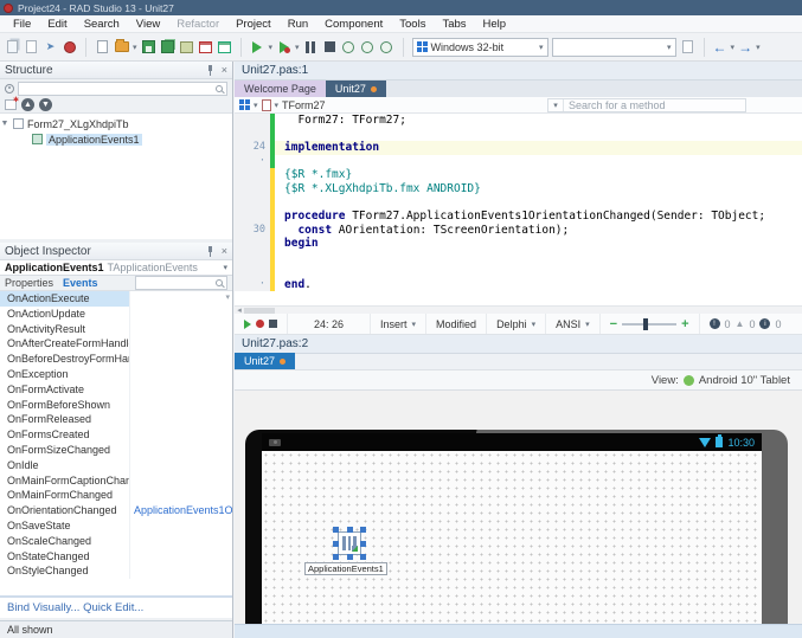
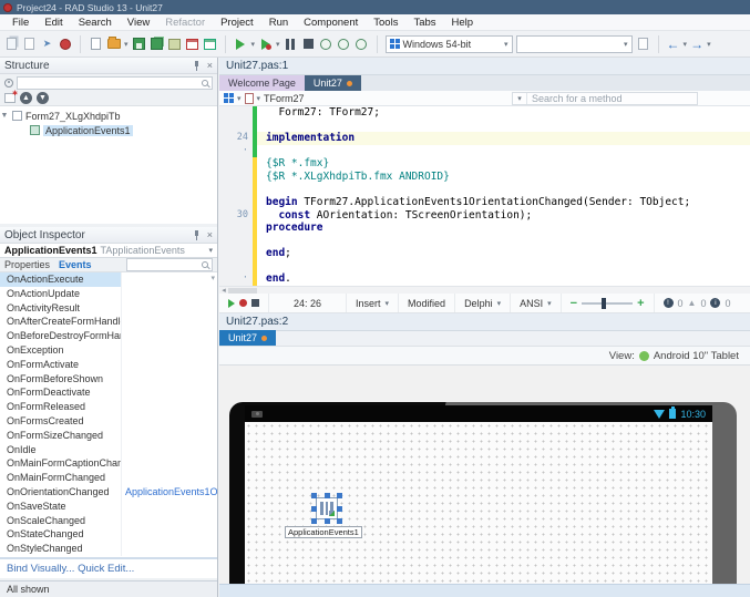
  Project24 - RAD Studio 13 - Unit27
  File
  Edit
  Search
  View
  Refactor
  Project
  Run
  Component
  Tools
  Tabs
  Help
  ➤
- Windows 32-bit
+ Windows 54-bit
  ←
  →
  Structure
  ×
  Form27_XLgXhdpiTb
  ApplicationEvents1
  Object Inspector
  ×
  ApplicationEvents1
  TApplicationEvents
  Properties
  Events
  OnActionExecute
  OnActionUpdate
  OnActivityResult
  OnAfterCreateFormHandl
  OnBeforeDestroyFormHa
  OnException
  OnFormActivate
  OnFormBeforeShown
+ OnFormDeactivate
  OnFormReleased
  OnFormsCreated
  OnFormSizeChanged
  OnIdle
  OnMainFormCaptionChan
  OnMainFormChanged
  OnOrientationChanged
  OnSaveState
  OnScaleChanged
  OnStateChanged
  OnStyleChanged
  Bind Visually... Quick Edit...
  All shown
  Unit27.pas:1
  Welcome Page
  Unit27
  TForm27
  Search for a method
  Form27: TForm27;
  24
  implementation
  ·
  {$R *.fmx}
  {$R *.XLgXhdpiTb.fmx ANDROID}
- procedure TForm27.ApplicationEvents1OrientationChanged(Sender: TObject;
+ begin TForm27.ApplicationEvents1OrientationChanged(Sender: TObject;
  30
  const AOrientation: TScreenOrientation);
- begin
+ procedure
+ end;
  ·
  end.
  24: 26
  Insert
  Modified
  Delphi
  ANSI
  −
  +
  0
  ▲
  0
  0
  Unit27.pas:2
  Unit27
  View:
  Android 10" Tablet
  10:30
  ApplicationEvents1
